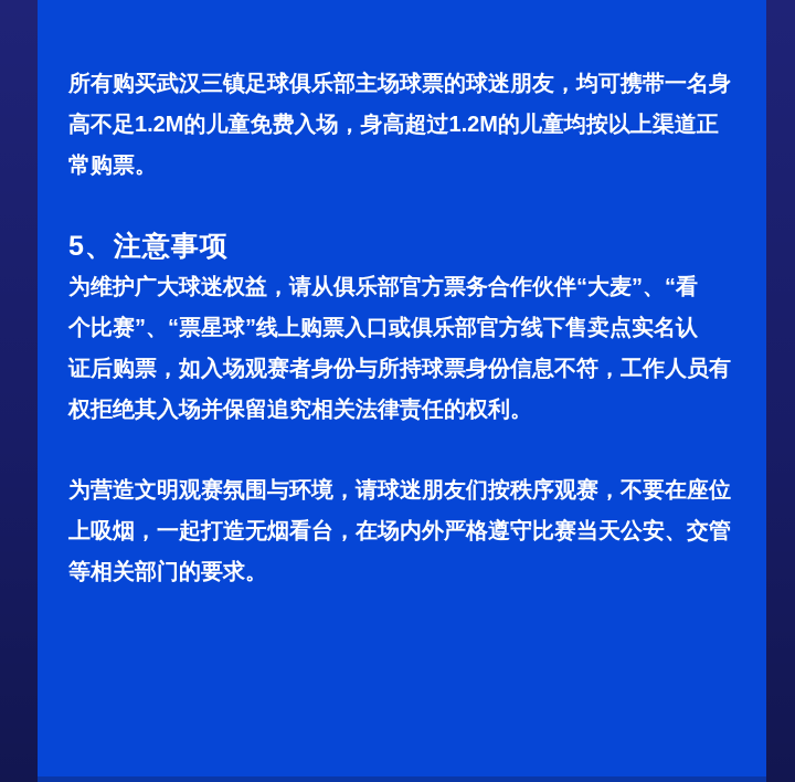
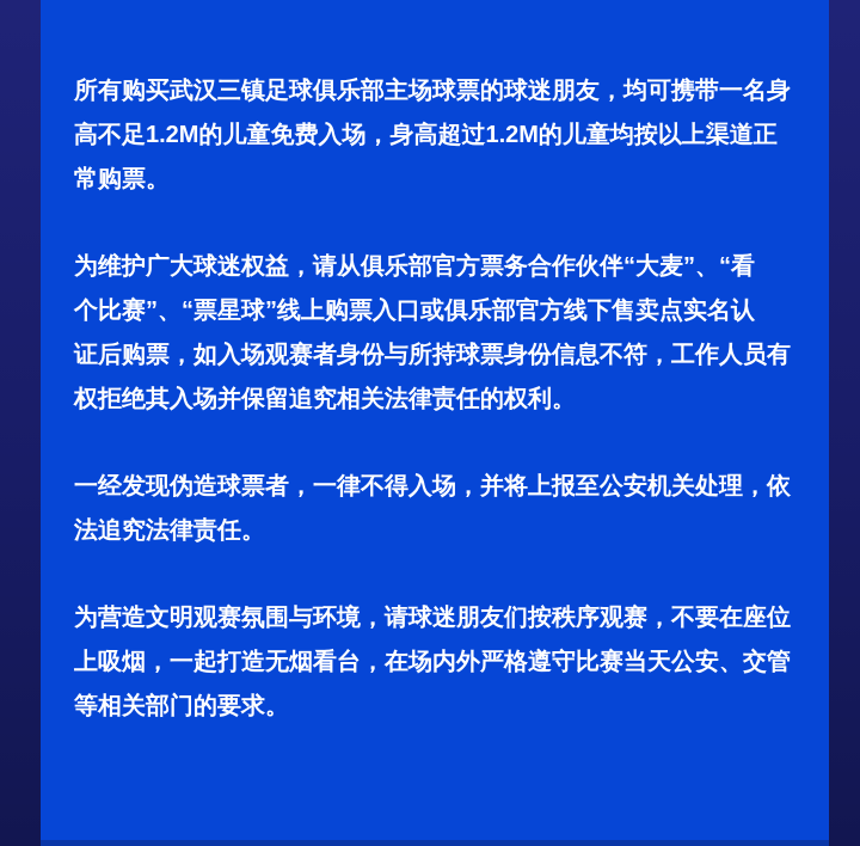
  所有购买武汉三镇足球俱乐部主场球票的球迷朋友，均可携带一名身
  高不足1.2M的儿童免费入场，身高超过1.2M的儿童均按以上渠道正
  常购票。
- 5、注意事项
  为维护广大球迷权益，请从俱乐部官方票务合作伙伴“大麦”、“看
  个比赛”、“票星球”线上购票入口或俱乐部官方线下售卖点实名认
  证后购票，如入场观赛者身份与所持球票身份信息不符，工作人员有
  权拒绝其入场并保留追究相关法律责任的权利。
+ 一经发现伪造球票者，一律不得入场，并将上报至公安机关处理，依
+ 法追究法律责任。
  为营造文明观赛氛围与环境，请球迷朋友们按秩序观赛，不要在座位
  上吸烟，一起打造无烟看台，在场内外严格遵守比赛当天公安、交管
  等相关部门的要求。
